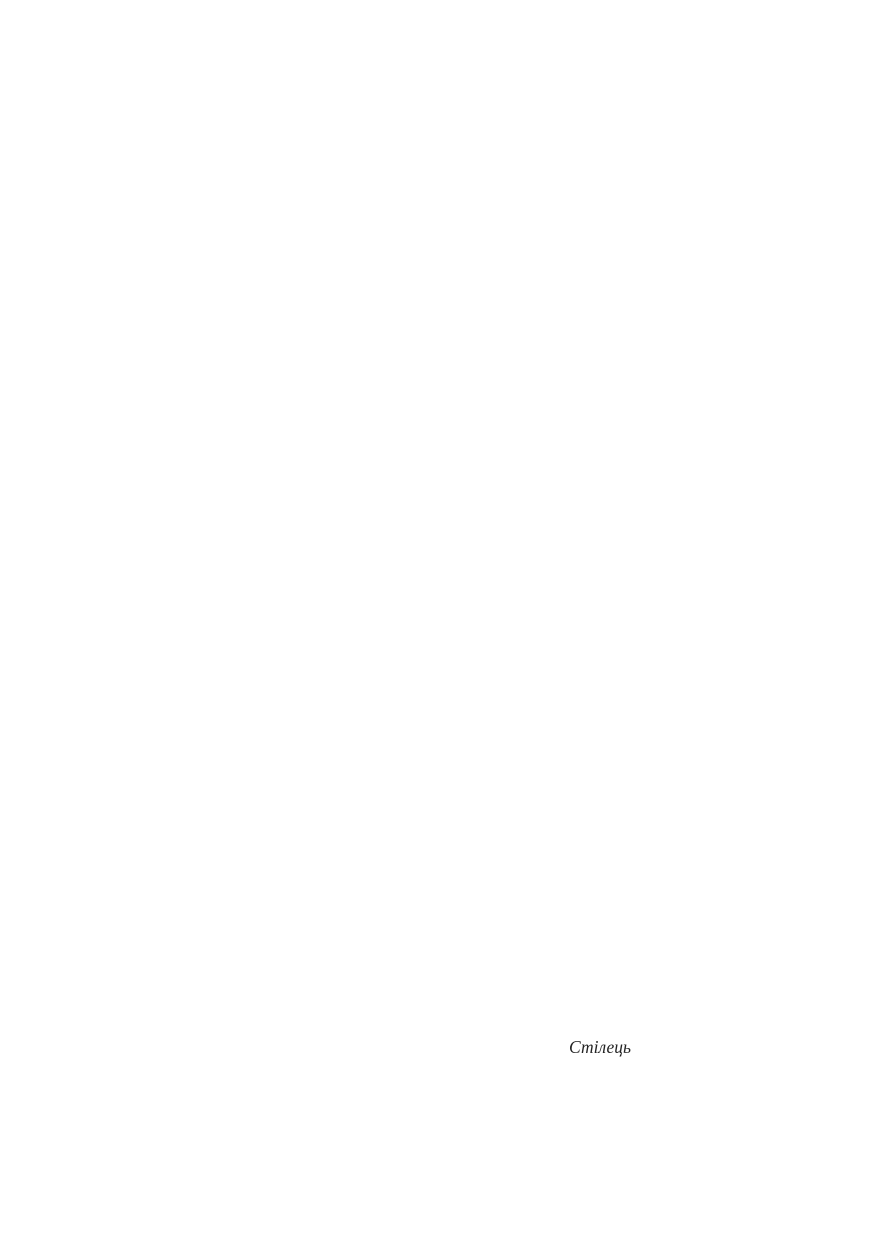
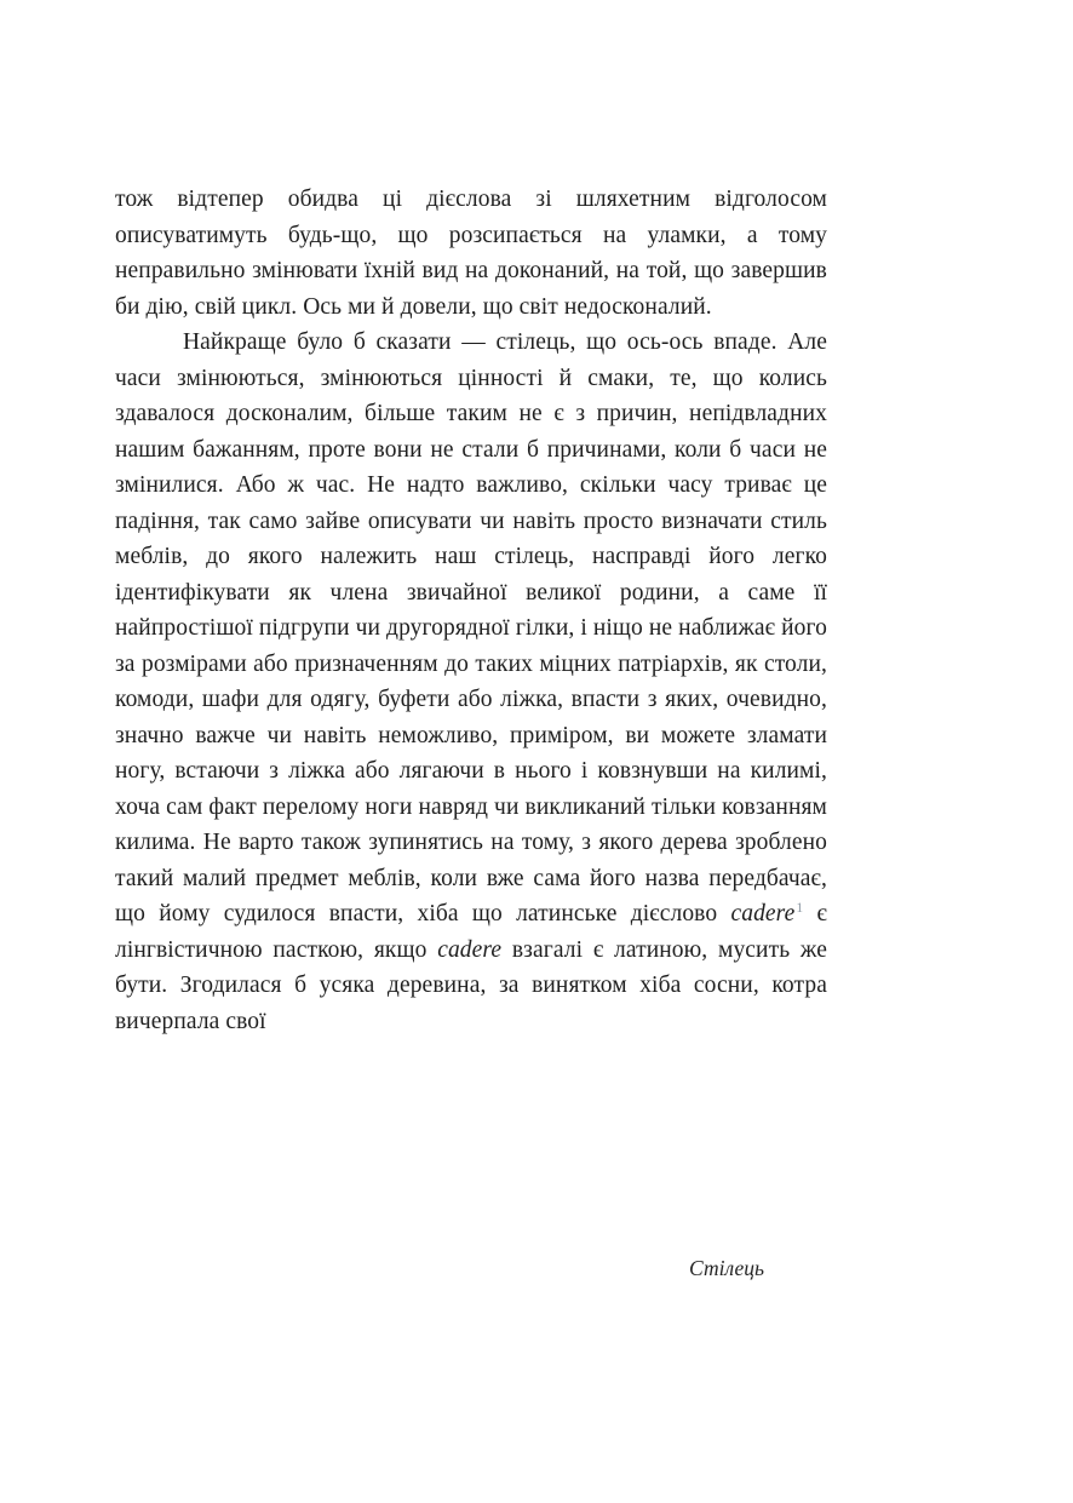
+ тож відтепер обидва ці дієслова зі шляхетним відголосом описуватимуть будь-що, що розсипається на уламки, а тому неправильно змінювати їхній вид на доконаний, на той, що завершив би дію, свій цикл. Ось ми й довели, що світ недосконалий.
+ Найкраще було б сказати — стілець, що ось-ось впаде. Але часи змінюються, змінюються цінності й смаки, те, що колись здавалося досконалим, більше таким не є з причин, непідвладних нашим бажанням, проте вони не стали б причинами, коли б часи не змінилися. Або ж час. Не надто важливо, скільки часу триває це падіння, так само зайве описувати чи навіть просто визначати стиль меблів, до якого належить наш стілець, насправді його легко ідентифікувати як члена звичайної великої родини, а саме її найпростішої підгрупи чи другорядної гілки, і ніщо не наближає його за розмірами або призначенням до таких міцних патріархів, як столи, комоди, шафи для одягу, буфети або ліжка, впасти з яких, очевидно, значно важче чи навіть неможливо, приміром, ви можете зламати ногу, встаючи з ліжка або лягаючи в нього і ковзнувши на килимі, хоча сам факт перелому ноги навряд чи викликаний тільки ковзанням килима. Не варто також зупинятись на тому, з якого дерева зроблено такий малий предмет меблів, коли вже сама його назва передбачає, що йому судилося впасти, хіба що латинське дієслово cadere1 є лінгвістичною пасткою, якщо cadere взагалі є латиною, мусить же бути. Згодилася б усяка деревина, за винятком хіба сосни, котра вичерпала свої
  Стілець
